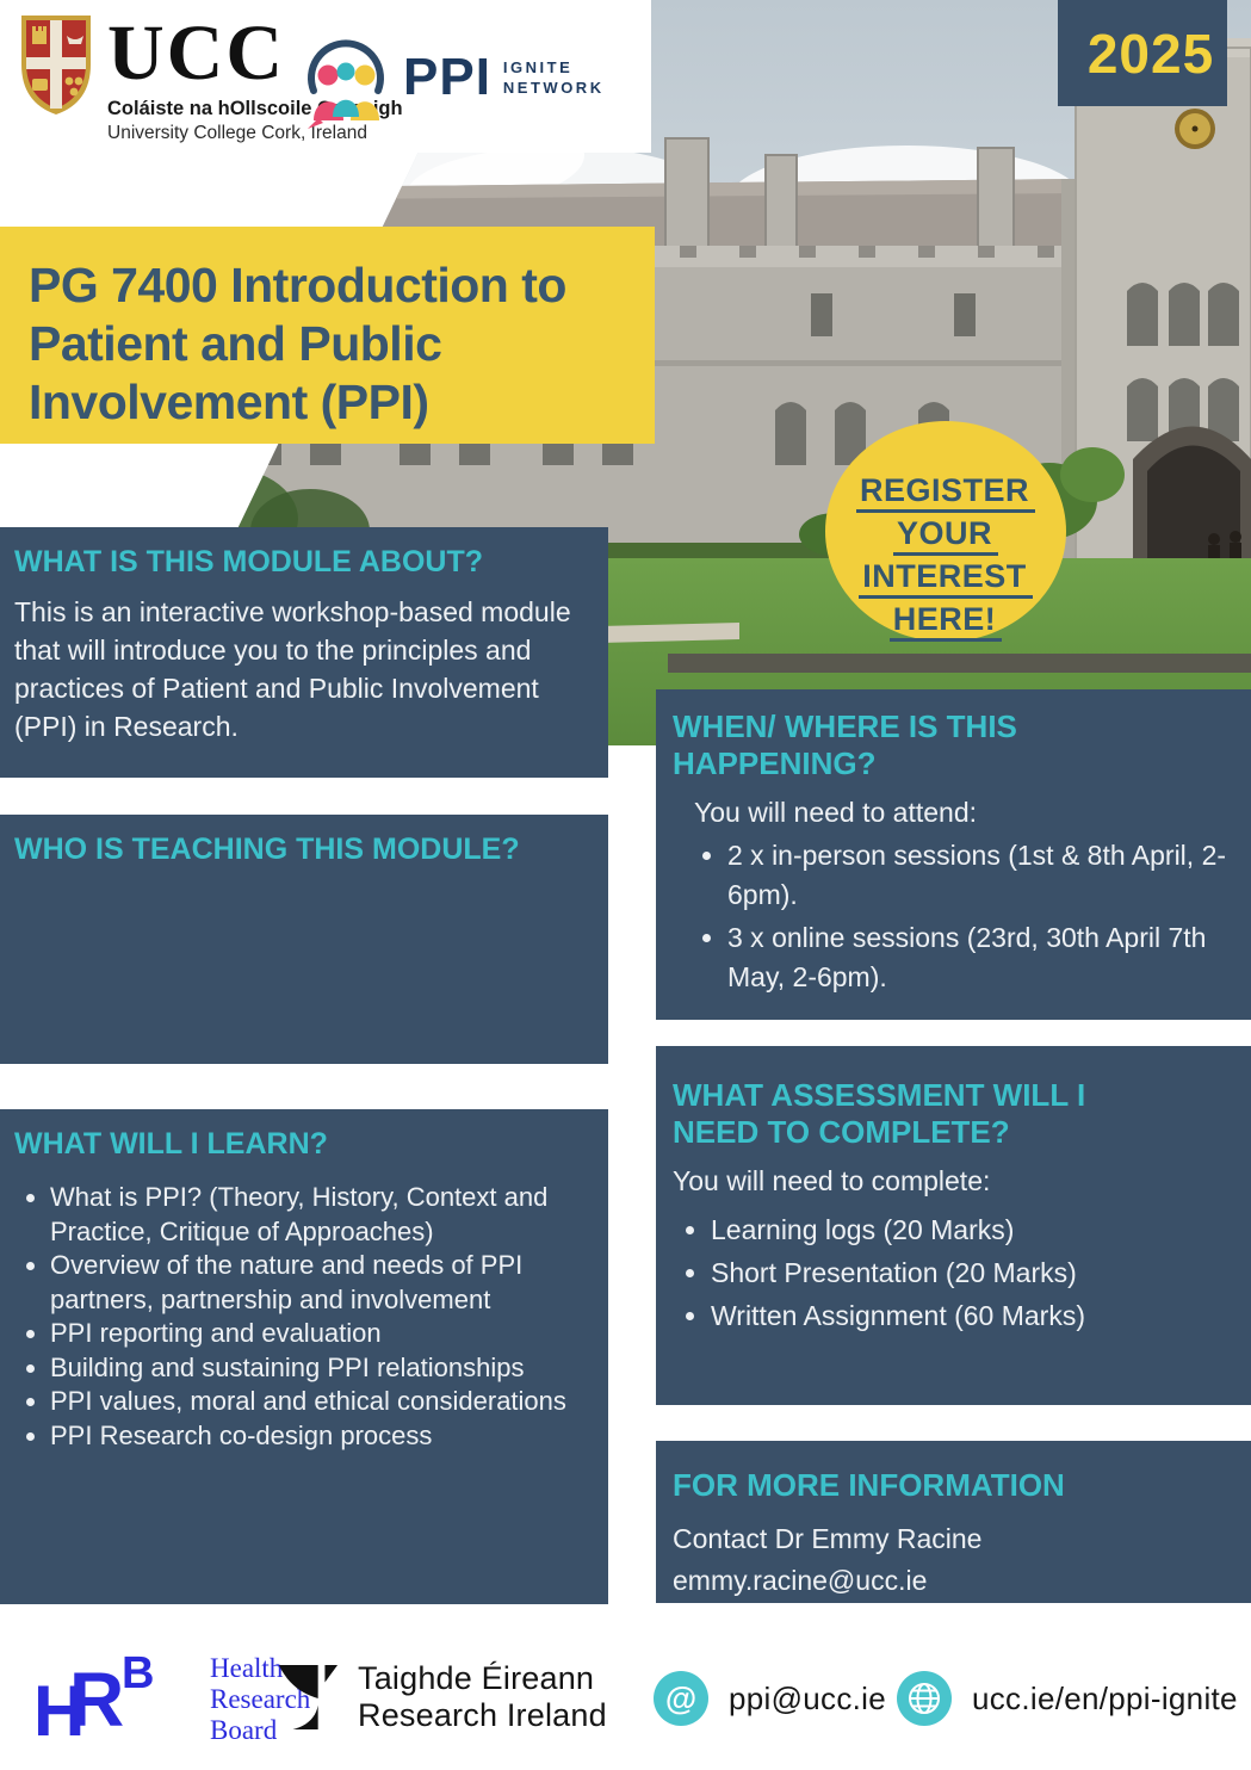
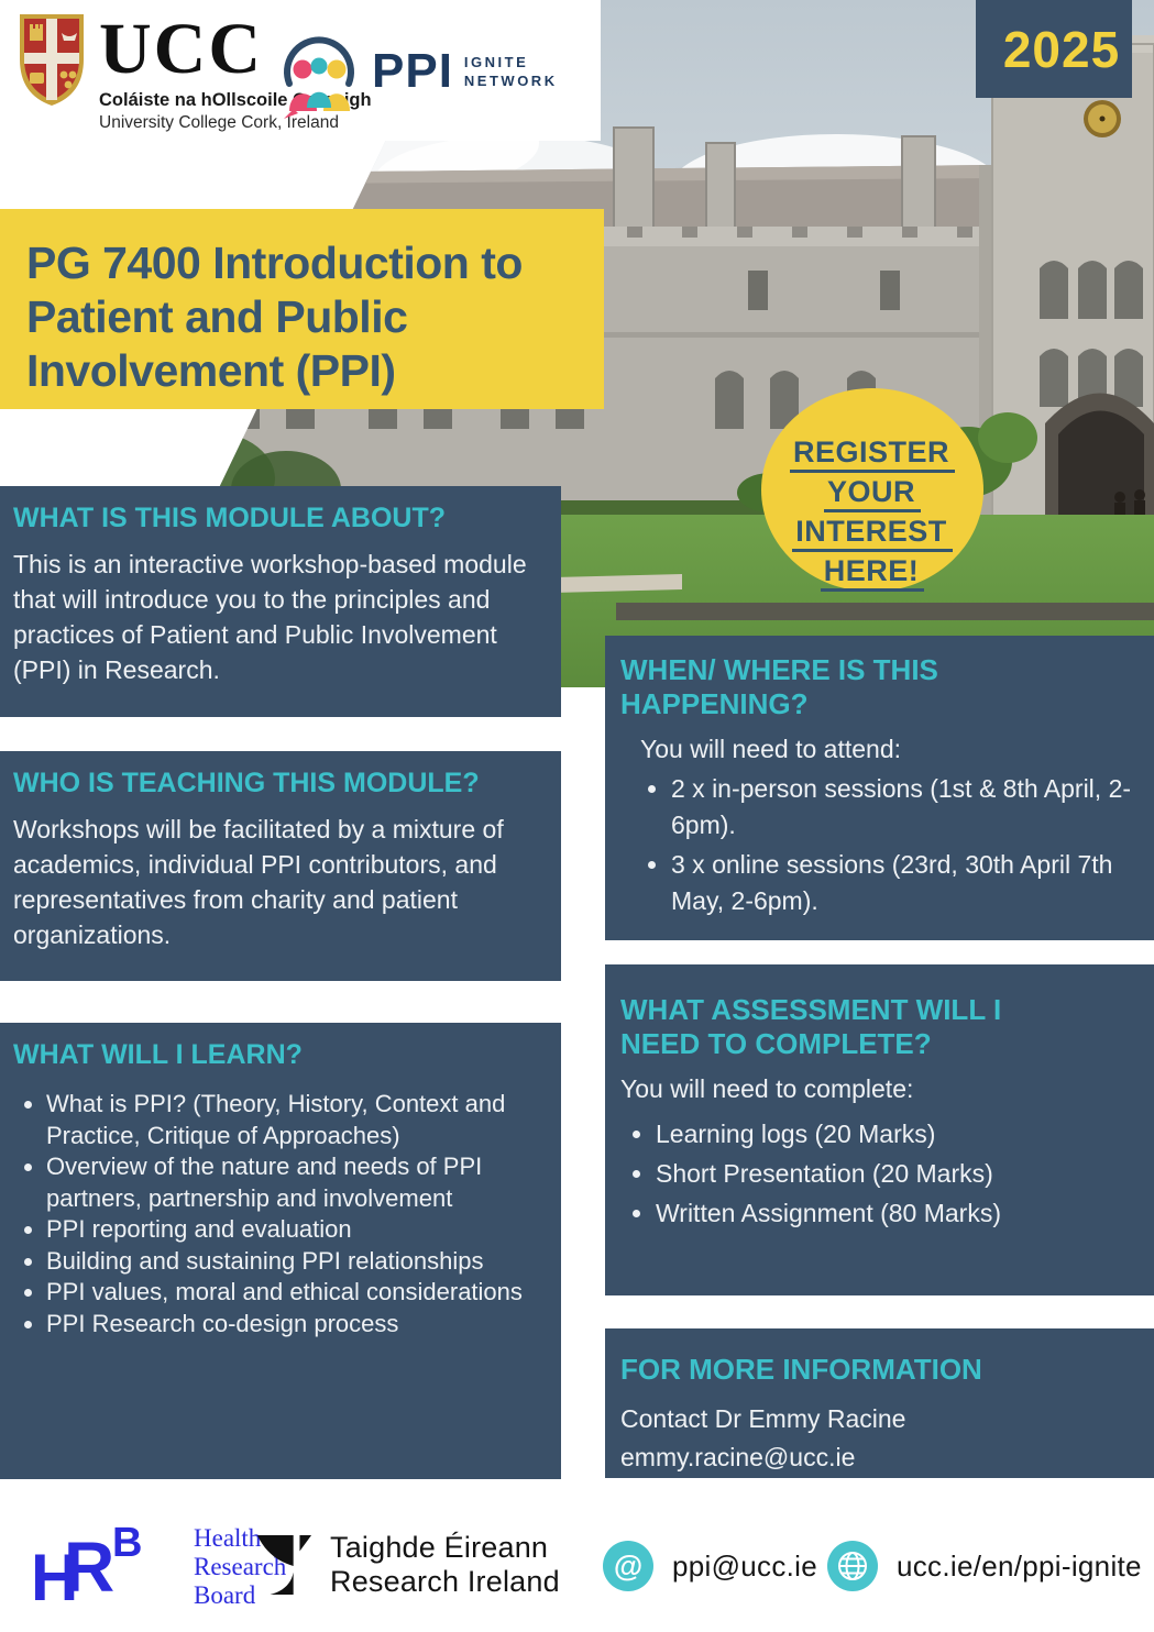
  UCC
  Coláiste na hOllscoilegh
  University College Cork, Ireland
  PPI
  IGNITE
  NETWORK
  2025
  PG 7400 Introduction to
  Patient and Public
  Involvement (PPI)
  REGISTER
  YOUR
  INTEREST
  HERE!
  WHAT IS THIS MODULE ABOUT?
  This is an interactive workshop-based module that will introduce you to the principles and practices of Patient and Public Involvement (PPI) in Research.
  WHO IS TEACHING THIS MODULE?
+ Workshops will be facilitated by a mixture of academics, individual PPI contributors, and representatives from charity and patient organizations.
  WHAT WILL I LEARN?
  What is PPI? (Theory, History, Context and Practice, Critique of Approaches)
  Overview of the nature and needs of PPI partners, partnership and involvement
  PPI reporting and evaluation
  Building and sustaining PPI relationships
  PPI values, moral and ethical considerations
  PPI Research co-design process
  WHEN/ WHERE IS THIS HAPPENING?
  You will need to attend:
  2 x in-person sessions (1st & 8th April, 2-6pm).
  3 x online sessions (23rd, 30th April 7th May, 2-6pm).
  WHAT ASSESSMENT WILL I NEED TO COMPLETE?
  You will need to complete:
  Learning logs (20 Marks)
  Short Presentation (20 Marks)
- Written Assignment (60 Marks)
+ Written Assignment (80 Marks)
  FOR MORE INFORMATION
  Contact Dr Emmy Racine
  emmy.racine@ucc.ie
  H
  R
  B
  Health
  Research
  Board
  Taighde Éireann
  Research Ireland
  @
  ppi@ucc.ie
  ucc.ie/en/ppi-ignite
